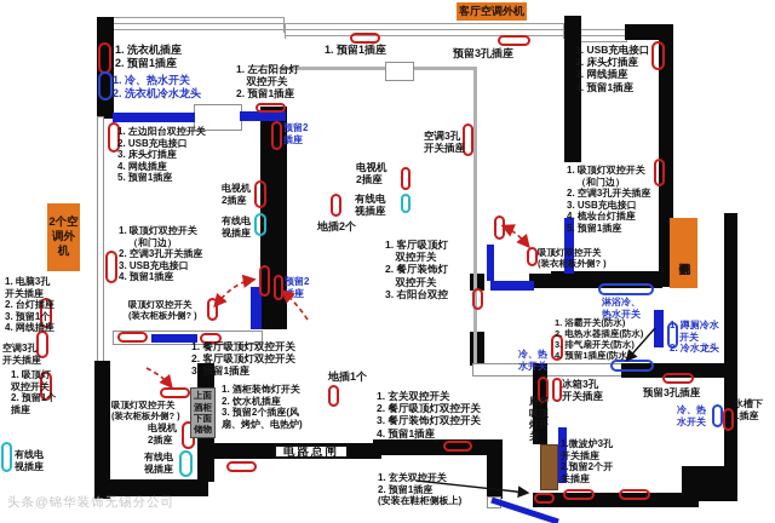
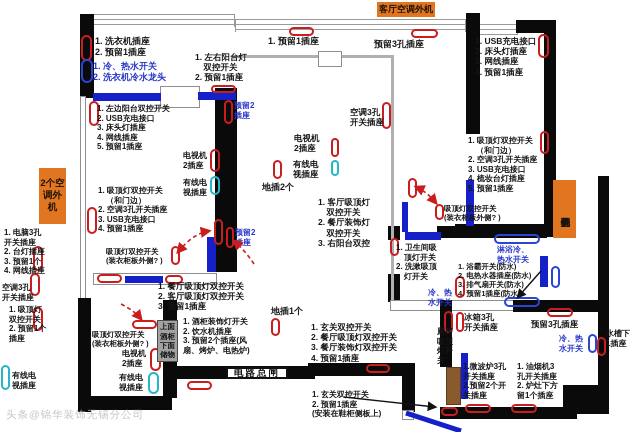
  1. 洗衣机插座
  2. 预留1插座
  1. 冷、热水开关
  2. 洗衣机冷水龙头
  1. 左边阳台双控开关
  2. USB充电接口
  3. 床头灯插座
  4. 网线插座
  5. 预留1插座
  电视机
  2插座
  有线电
  视插座
  1. 吸顶灯双控开关
  （和门边）
  2. 空调3孔开关插座
  3. USB充电接口
  4. 预留1插座
  吸顶灯双控开关
  (装衣柜板外侧? )
  1. 电脑3孔
  开关插座
  2. 台灯插座
  3. 预留1个
  4. 网线插座
  空调3孔
  开关插座
  1. 吸顶灯
  双控开关
  2. 预留1个
  插座
  有线电
  视插座
  吸顶灯双控开关
  (装衣柜板外侧? )
  电视机
  2插座
  有线电
  视插座
  1. 左右阳台灯
  双控开关
  2. 预留1插座
  预留2
  插座
  预留2
  插座
  1. 预留1插座
  预留3孔插座
  空调3孔
  开关插座
  电视机
  2插座
  有线电
  视插座
  地插2个
  1. 客厅吸顶灯
  双控开关
  2. 餐厅装饰灯
  双控开关
  3. 右阳台双控
  1. 餐厅吸顶灯双控开关
  2. 客厅吸顶灯双控开关
  3. 预留1插座
  1. 酒柜装饰灯开关
  2. 饮水机插座
  3. 预留2个插座(风
  扇、烤炉、电热炉)
  地插1个
  1. 玄关双控开关
  2. 餐厅吸顶灯双控开关
  3. 餐厅装饰灯双控开关
  4. 预留1插座
  1. 玄关双控开关
  2. 预留1插座
  (安装在鞋柜侧板上)
  1. USB充电接口
  2. 床头灯插座
  3. 网线插座
  4. 预留1插座
  1. 吸顶灯双控开关
  （和门边）
  2. 空调3孔开关插座
  3. USB充电接口
  4. 梳妆台灯插座
  5. 预留1插座
  吸顶灯双控开关
  (装衣柜板外侧? )
+ 1. 卫生间吸
+ 顶灯开关
+ 2. 洗漱吸顶
+ 灯开关
  1. 浴霸开关(防水)
  2. 电热水器插座(防水)
  3. 排气扇开关(防水)
  4. 预留1插座(防水)
  淋浴冷、
  热水开关
  冷、热
  水开关
- 1. 蹲厕冷水
- 开关
- 2. 冷水龙头
  预留3孔插座
  冷、热
  水开关
  水槽下
  1插座
  冰箱3孔
  开关插座
  厨房吸顶灯开关
  1.微波炉3孔
  开关插座
  2.预留2个开
  关插座
+ 1. 油烟机3
+ 孔开关插座
+ 2. 炉灶下方
+ 留1个插座
  客厅空调外机
  2个空调外机
  上面酒柜下面储物
  电路总闸
  头条@锦华装饰无锡分公司
